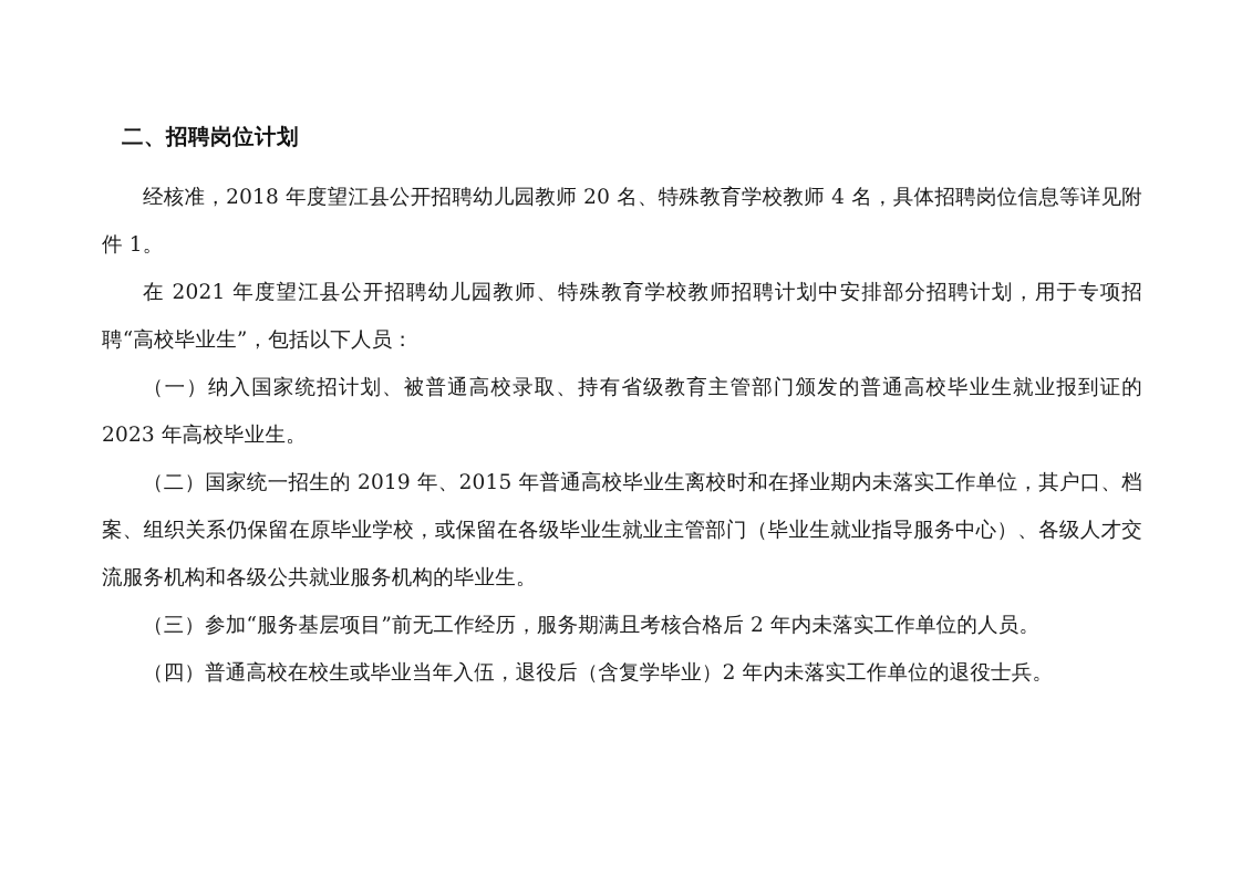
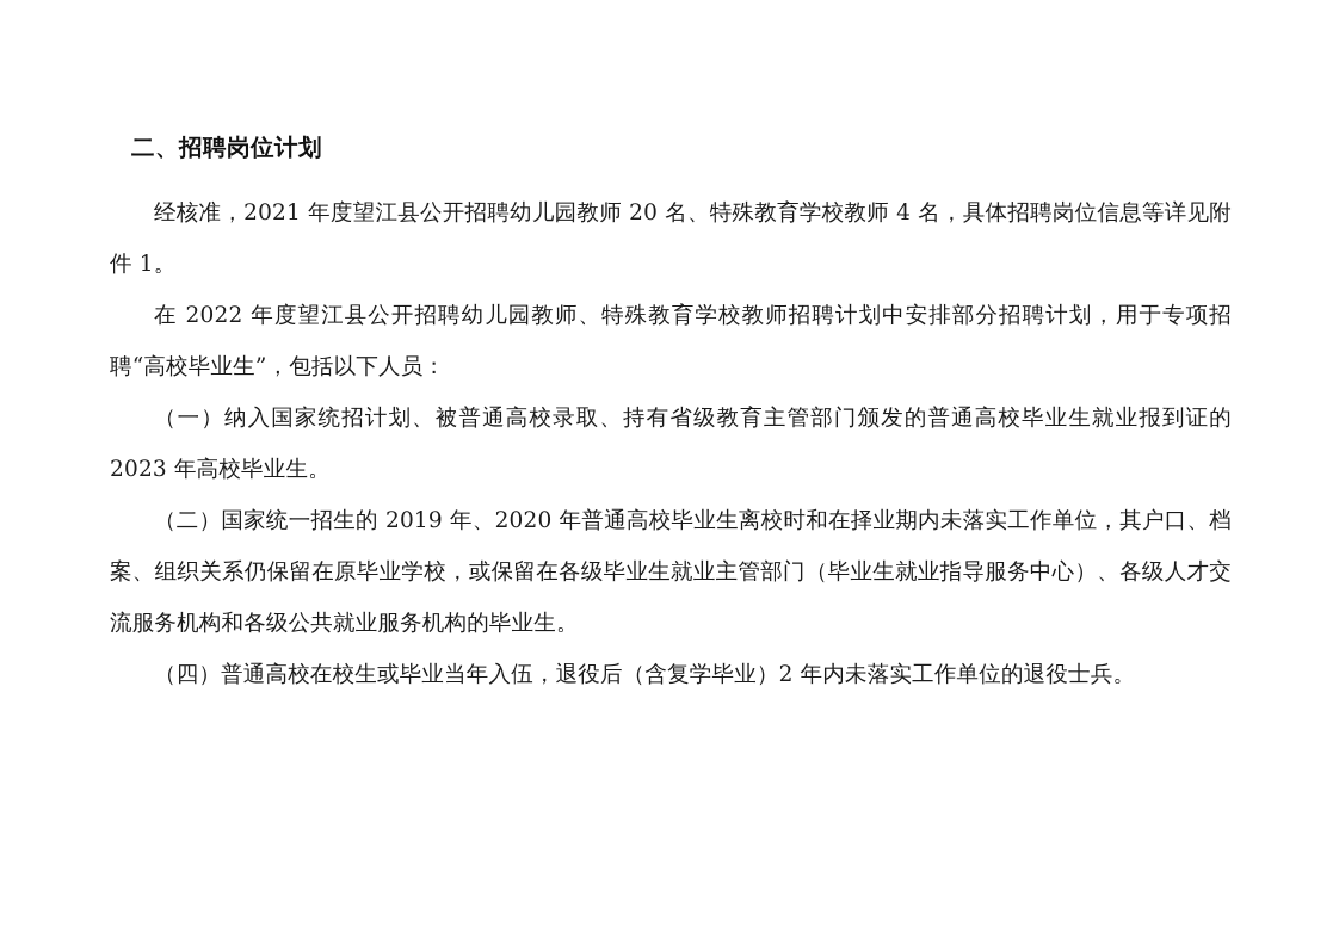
  二、招聘岗位计划
- 经核准，2018 年度望江县公开招聘幼儿园教师 20 名、特殊教育学校教师 4 名，具体招聘岗位信息等详见附件 1。
+ 经核准，2021 年度望江县公开招聘幼儿园教师 20 名、特殊教育学校教师 4 名，具体招聘岗位信息等详见附件 1。
- 在 2021 年度望江县公开招聘幼儿园教师、特殊教育学校教师招聘计划中安排部分招聘计划，用于专项招聘“高校毕业生”，包括以下人员：
+ 在 2022 年度望江县公开招聘幼儿园教师、特殊教育学校教师招聘计划中安排部分招聘计划，用于专项招聘“高校毕业生”，包括以下人员：
  （一）纳入国家统招计划、被普通高校录取、持有省级教育主管部门颁发的普通高校毕业生就业报到证的 2023 年高校毕业生。
- （二）国家统一招生的 2019 年、2015 年普通高校毕业生离校时和在择业期内未落实工作单位，其户口、档案、组织关系仍保留在原毕业学校，或保留在各级毕业生就业主管部门（毕业生就业指导服务中心）、各级人才交流服务机构和各级公共就业服务机构的毕业生。
+ （二）国家统一招生的 2019 年、2020 年普通高校毕业生离校时和在择业期内未落实工作单位，其户口、档案、组织关系仍保留在原毕业学校，或保留在各级毕业生就业主管部门（毕业生就业指导服务中心）、各级人才交流服务机构和各级公共就业服务机构的毕业生。
- （三）参加“服务基层项目”前无工作经历，服务期满且考核合格后 2 年内未落实工作单位的人员。
  （四）普通高校在校生或毕业当年入伍，退役后（含复学毕业）2 年内未落实工作单位的退役士兵。
